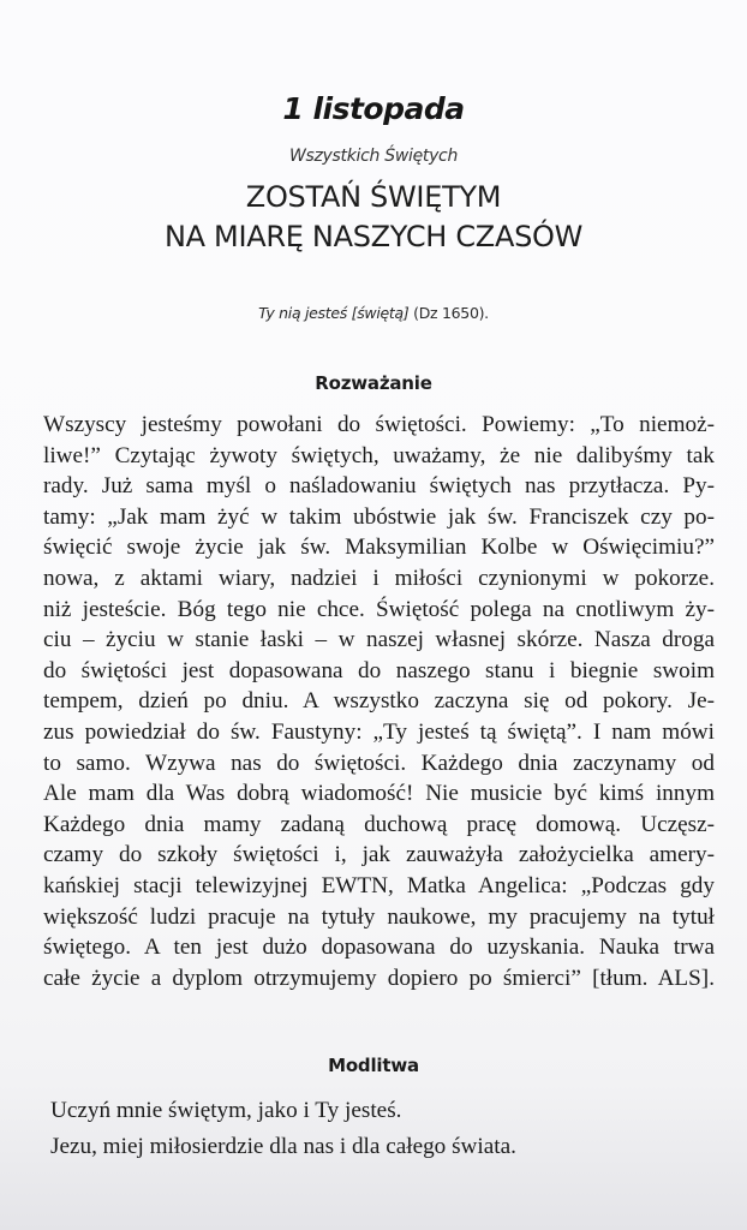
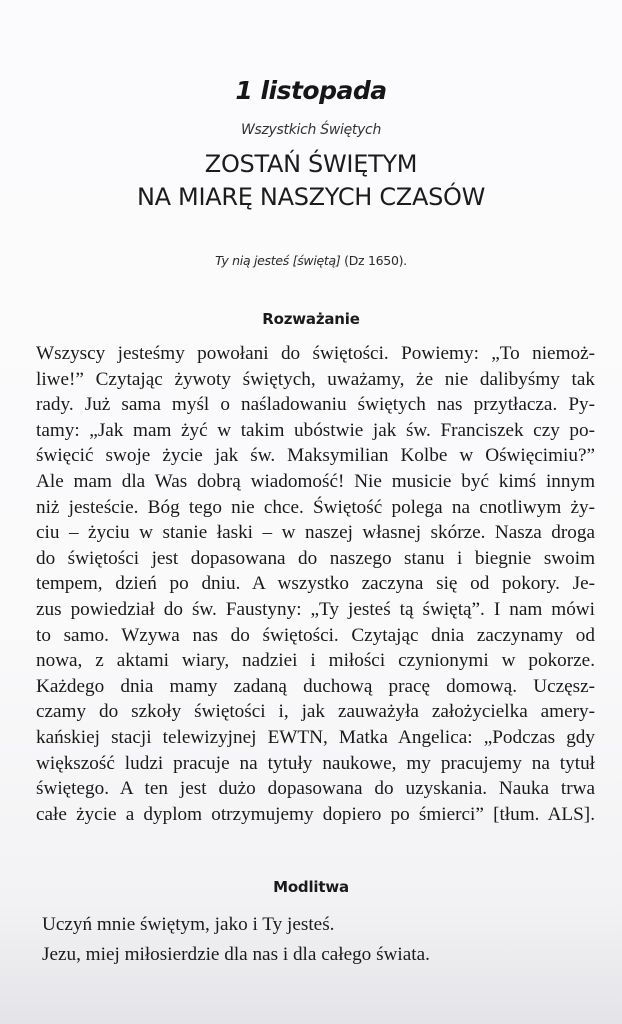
  1 listopada
  Wszystkich Świętych
  ZOSTAŃ ŚWIĘTYM
  NA MIARĘ NASZYCH CZASÓW
  Ty nią jesteś [świętą] (Dz 1650).
  Rozważanie
  Wszyscy jesteśmy powołani do świętości. Powiemy: „To niemoż-
  liwe!” Czytając żywoty świętych, uważamy, że nie dalibyśmy tak
  rady. Już sama myśl o naśladowaniu świętych nas przytłacza. Py-
  tamy: „Jak mam żyć w takim ubóstwie jak św. Franciszek czy po-
  święcić swoje życie jak św. Maksymilian Kolbe w Oświęcimiu?”
- nowa, z aktami wiary, nadziei i miłości czynionymi w pokorze.
+ Ale mam dla Was dobrą wiadomość! Nie musicie być kimś innym
  niż jesteście. Bóg tego nie chce. Świętość polega na cnotliwym ży-
  ciu – życiu w stanie łaski – w naszej własnej skórze. Nasza droga
  do świętości jest dopasowana do naszego stanu i biegnie swoim
  tempem, dzień po dniu. A wszystko zaczyna się od pokory. Je-
  zus powiedział do św. Faustyny: „Ty jesteś tą świętą”. I nam mówi
- to samo. Wzywa nas do świętości. Każdego dnia zaczynamy od
+ to samo. Wzywa nas do świętości. Czytając dnia zaczynamy od
- Ale mam dla Was dobrą wiadomość! Nie musicie być kimś innym
+ nowa, z aktami wiary, nadziei i miłości czynionymi w pokorze.
  Każdego dnia mamy zadaną duchową pracę domową. Uczęsz-
  czamy do szkoły świętości i, jak zauważyła założycielka amery-
  kańskiej stacji telewizyjnej EWTN, Matka Angelica: „Podczas gdy
  większość ludzi pracuje na tytuły naukowe, my pracujemy na tytuł
  świętego. A ten jest dużo dopasowana do uzyskania. Nauka trwa
  całe życie a dyplom otrzymujemy dopiero po śmierci” [tłum. ALS].
  Modlitwa
  Uczyń mnie świętym, jako i Ty jesteś.
  Jezu, miej miłosierdzie dla nas i dla całego świata.
